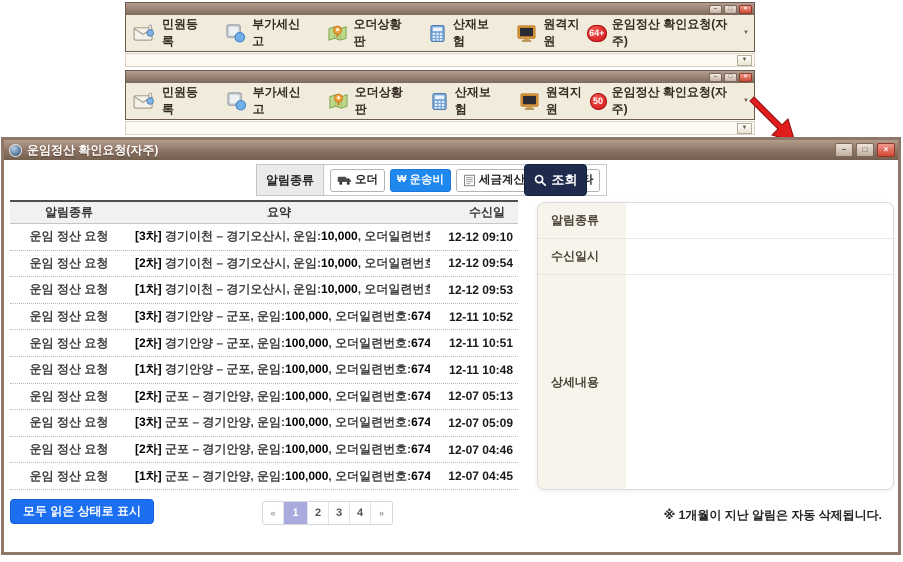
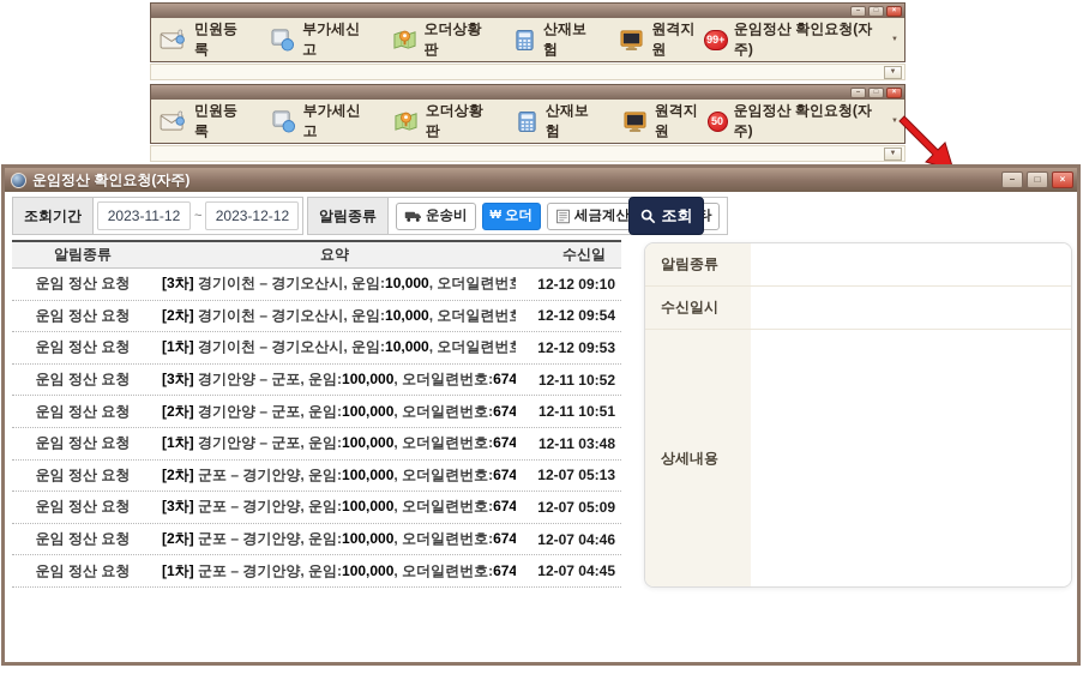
  민원등록
  부가세신고
  오더상황판
  산재보험
  원격지원
- 64+
+ 99+
  운임정산 확인요청(자주)
  민원등록
  부가세신고
  오더상황판
  산재보험
  원격지원
  50
  운임정산 확인요청(자주)
  운임정산 확인요청(자주)
  –
  □
  ×
+ 조회기간
+ 2023-11-12
+ ~
+ 2023-12-12
  알림종류
- 오더
+ 운송비
  ₩
- 운송비
+ 오더
  세금계산
  조회
  알림종류
  요약
  수신일
  운임 정산 요청
  [3차] 경기이천 – 경기오산시, 운임:10,000, 오더일련번
  12-12 09:10
  운임 정산 요청
  [2차] 경기이천 – 경기오산시, 운임:10,000, 오더일련번
  12-12 09:54
  운임 정산 요청
  [1차] 경기이천 – 경기오산시, 운임:10,000, 오더일련번
  12-12 09:53
  운임 정산 요청
  [3차] 경기안양 – 군포, 운임:100,000, 오더일련번호:674
  12-11 10:52
  운임 정산 요청
  [2차] 경기안양 – 군포, 운임:100,000, 오더일련번호:674
  12-11 10:51
  운임 정산 요청
  [1차] 경기안양 – 군포, 운임:100,000, 오더일련번호:674
- 12-11 10:48
+ 12-11 03:48
  운임 정산 요청
  [2차] 군포 – 경기안양, 운임:100,000, 오더일련번호:674
  12-07 05:13
  운임 정산 요청
  [3차] 군포 – 경기안양, 운임:100,000, 오더일련번호:674
  12-07 05:09
  운임 정산 요청
  [2차] 군포 – 경기안양, 운임:100,000, 오더일련번호:674
  12-07 04:46
  운임 정산 요청
  [1차] 군포 – 경기안양, 운임:100,000, 오더일련번호:674
  12-07 04:45
  알림종류
  수신일시
  상세내용
- 모두 읽은 상태로 표시
- «
- 1
- 2
- 3
- 4
- »
- ※ 1개월이 지난 알림은 자동 삭제됩니다.
